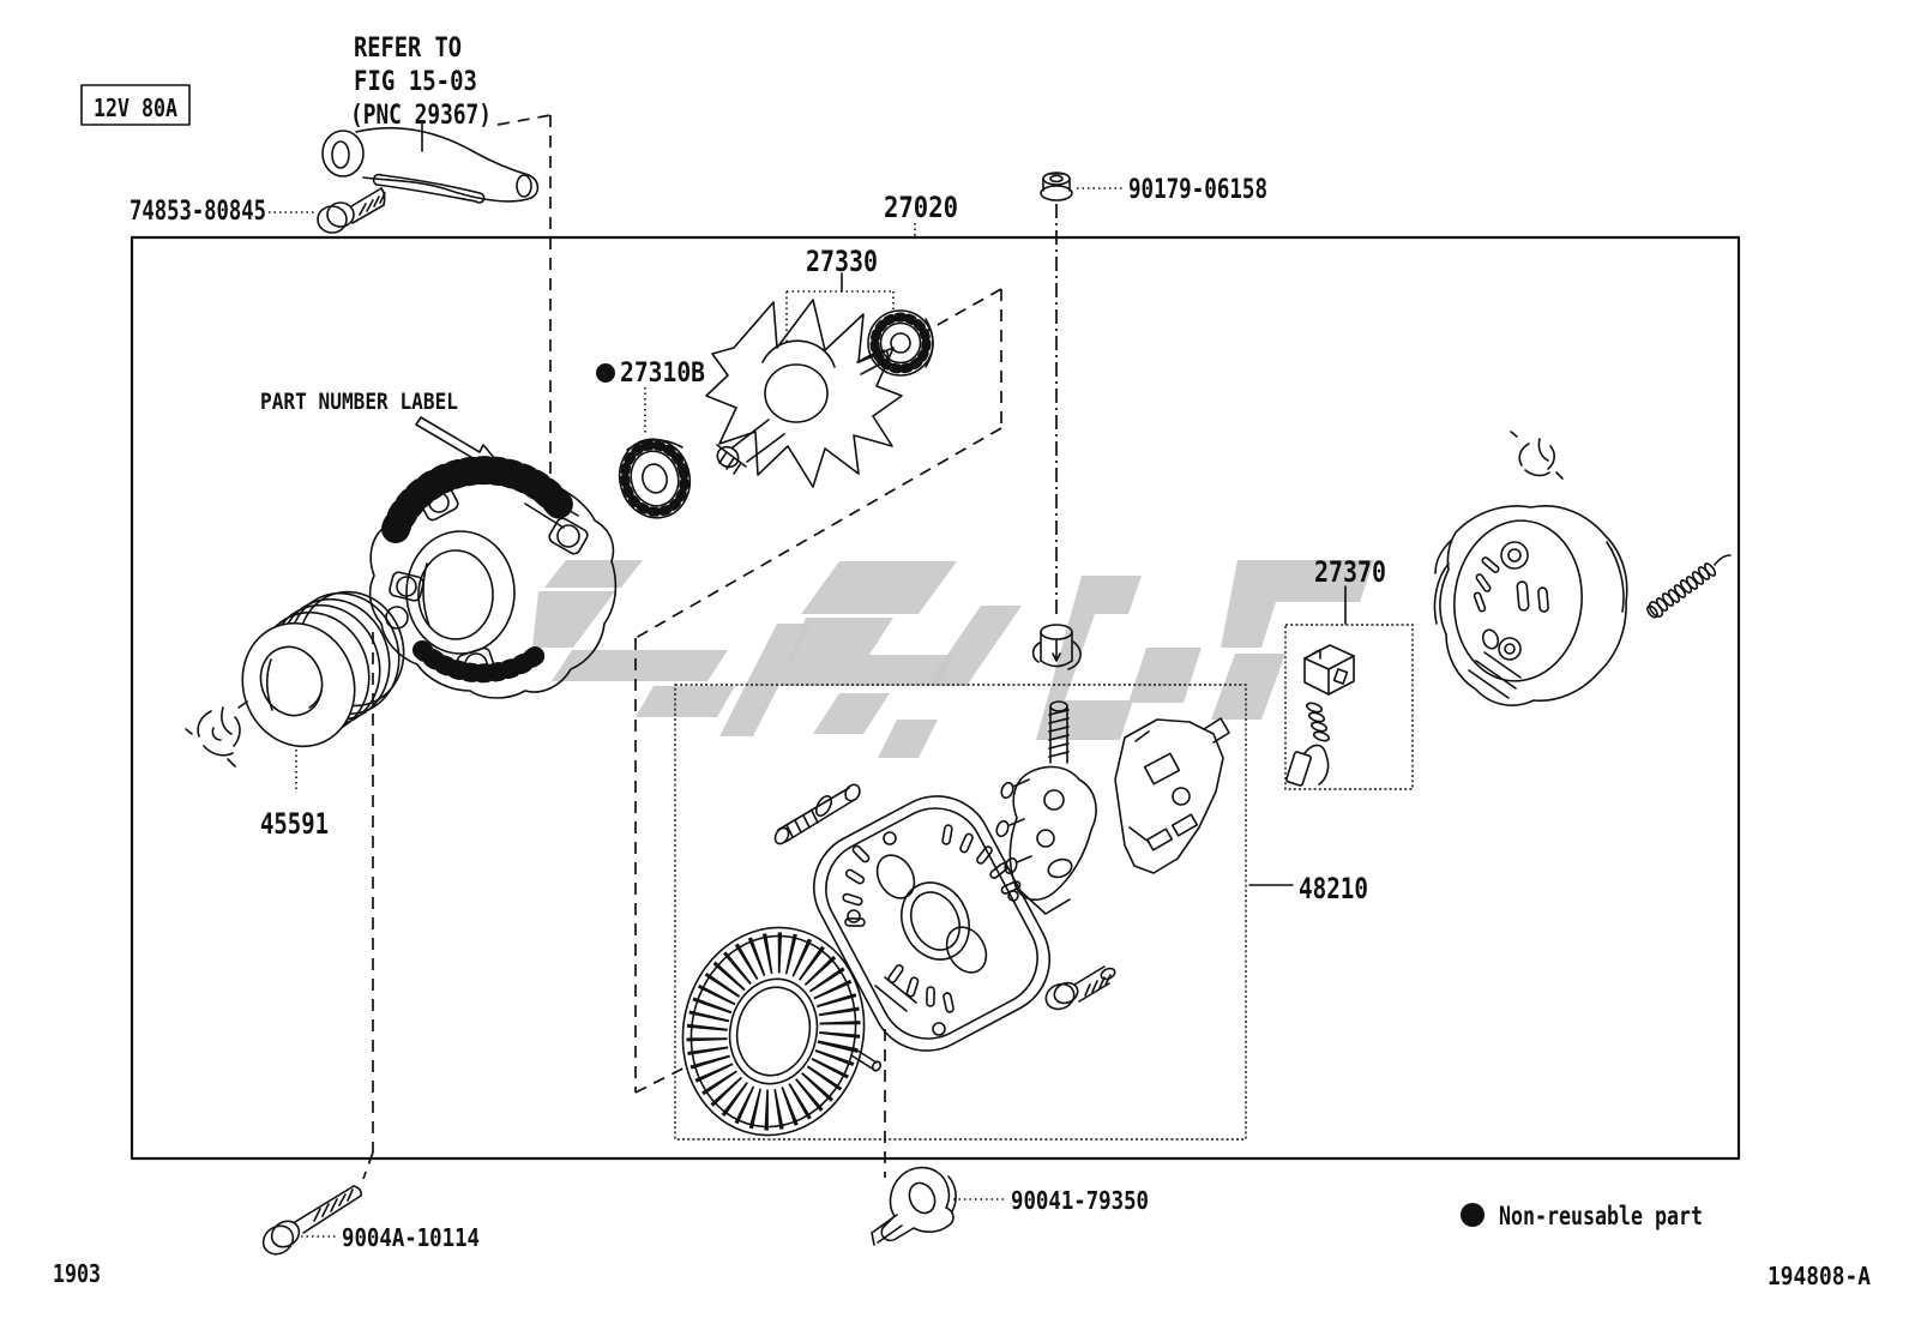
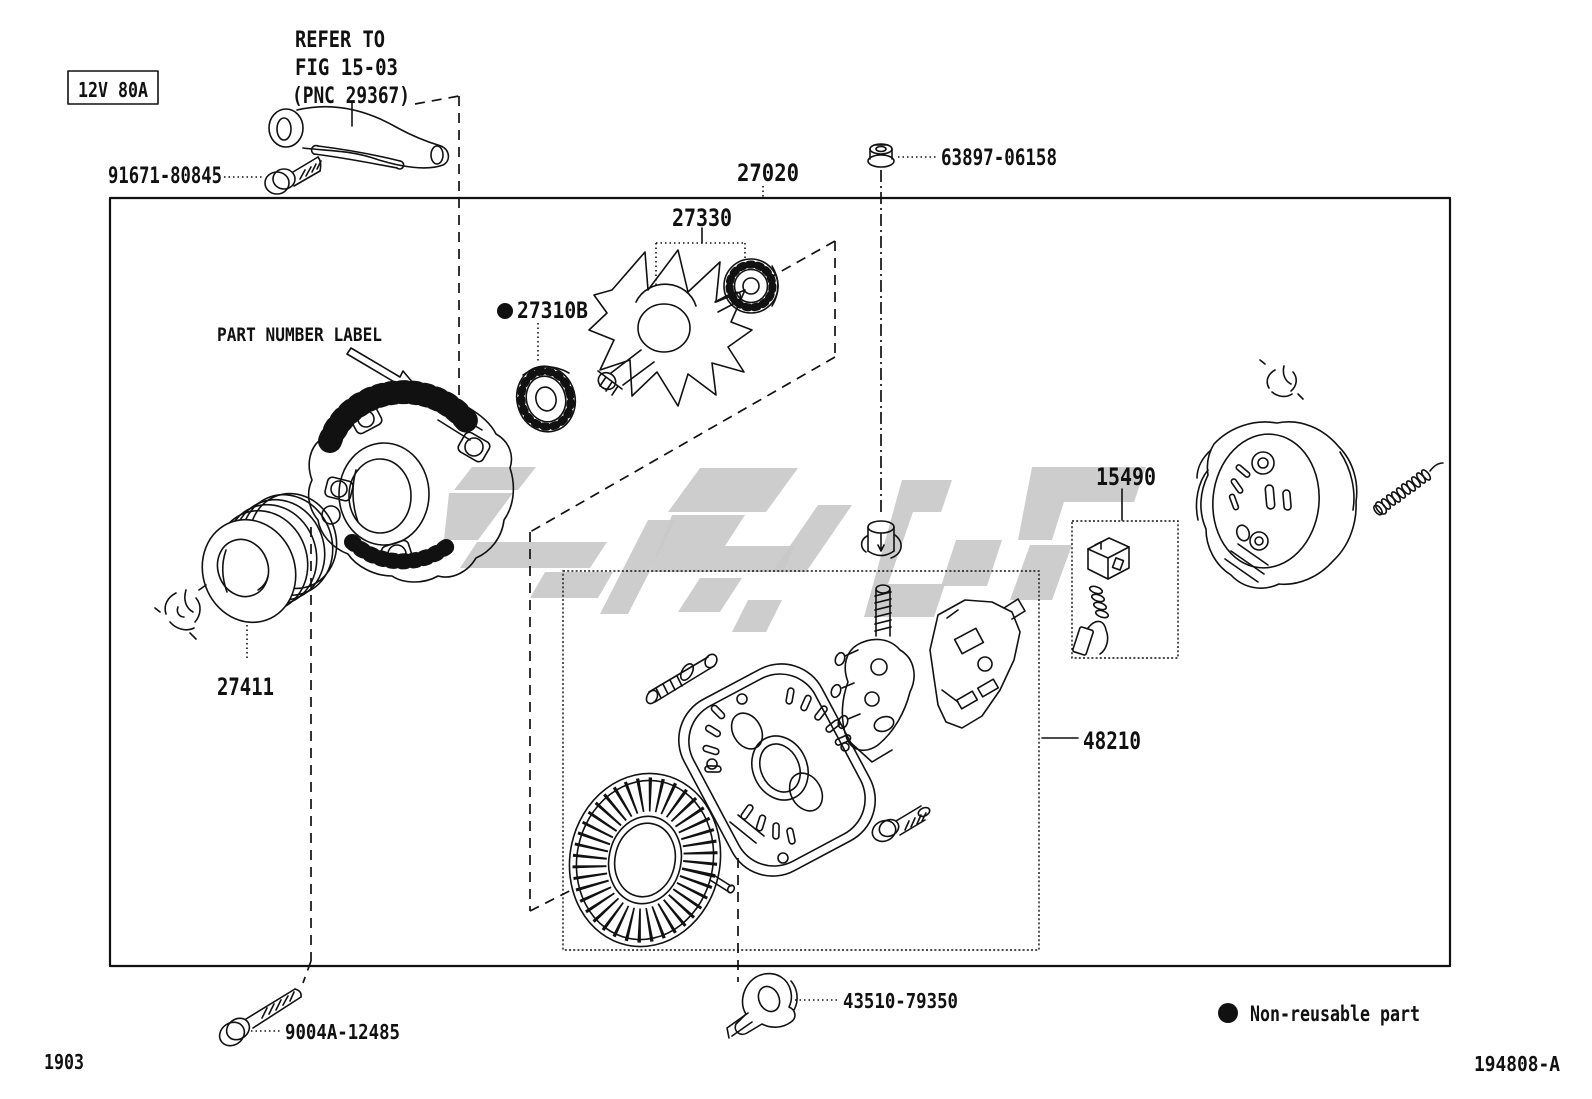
  12V 80A
  REFER TO
  FIG 15-03
  (PNC 29367)
- 74853-80845
+ 91671-80845
  27020
  27330
  27310B
  PART NUMBER LABEL
- 90179-06158
+ 63897-06158
- 27370
+ 15490
  48210
- 45591
+ 27411
- 90041-79350
+ 43510-79350
- 9004A-10114
+ 9004A-12485
  Non-reusable part
  1903
  194808-A
